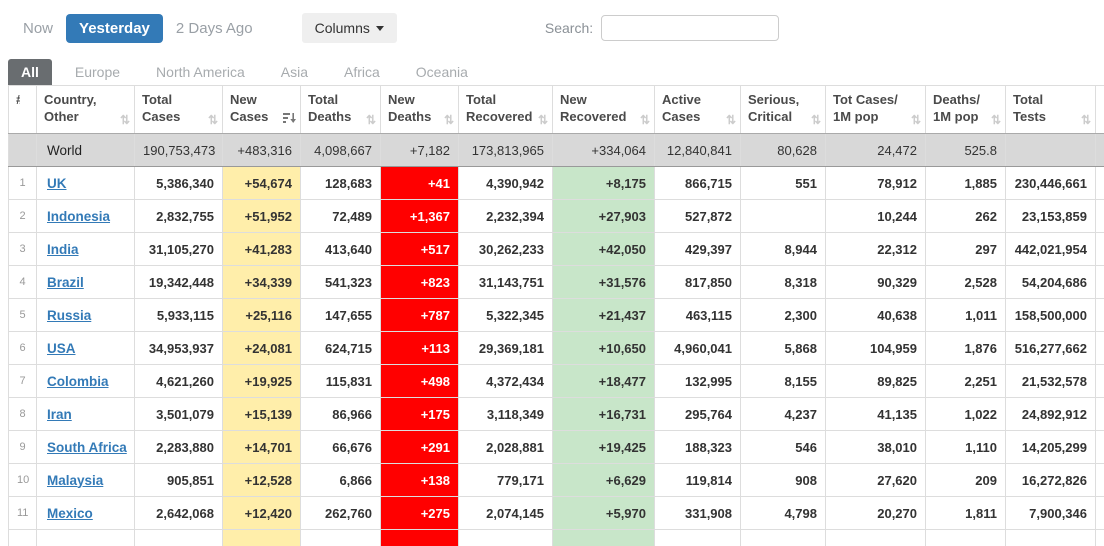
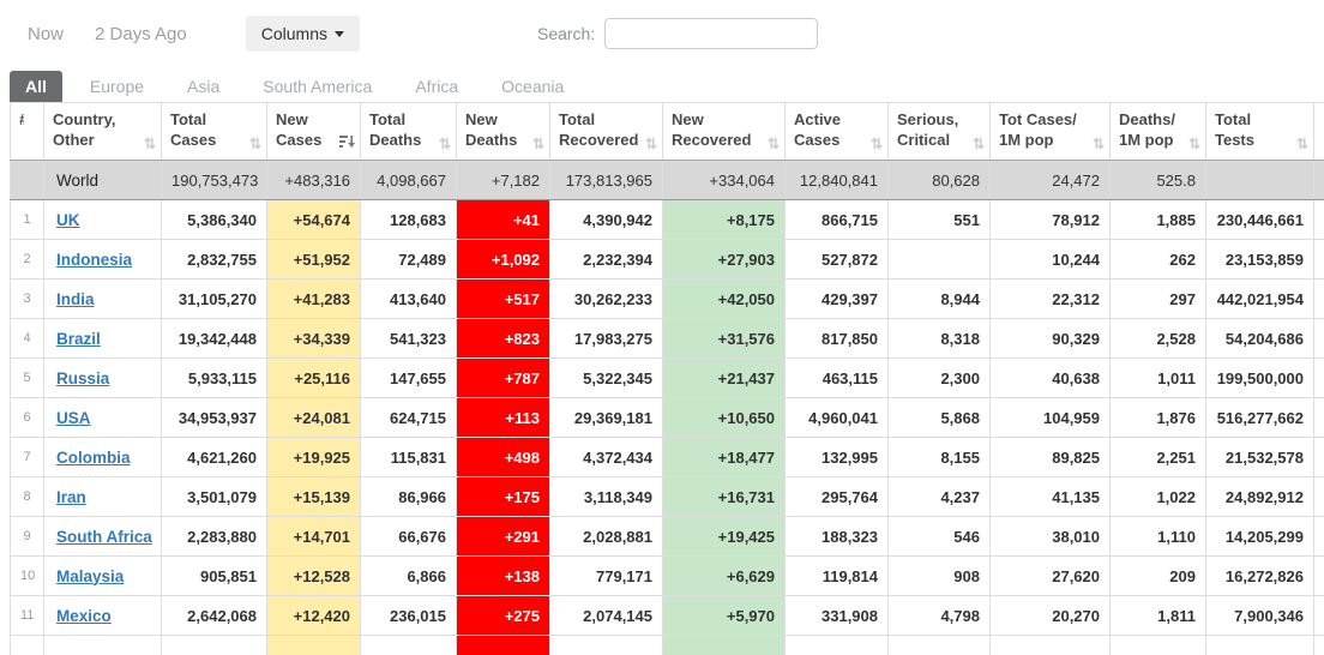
  Now
- Yesterday
  2 Days Ago
  Columns
  Search:
  All
  Europe
- North America
  Asia
+ South America
  Africa
  Oceania
  #	Country,Other ⇅	TotalCases ⇅	NewCases	TotalDeaths ⇅	NewDeaths ⇅	TotalRecovered ⇅	NewRecovered ⇅	ActiveCases ⇅	Serious,Critical ⇅	Tot Cases/1M pop ⇅	Deaths/1M pop ⇅	TotalTests ⇅
  	World	190,753,473	+483,316	4,098,667	+7,182	173,813,965	+334,064	12,840,841	80,628	24,472	525.8
  1	UK	5,386,340	+54,674	128,683	+41	4,390,942	+8,175	866,715	551	78,912	1,885	230,446,661
- 2	Indonesia	2,832,755	+51,952	72,489	+1,367	2,232,394	+27,903	527,872		10,244	262	23,153,859
+ 2	Indonesia	2,832,755	+51,952	72,489	+1,092	2,232,394	+27,903	527,872		10,244	262	23,153,859
  3	India	31,105,270	+41,283	413,640	+517	30,262,233	+42,050	429,397	8,944	22,312	297	442,021,954
- 4	Brazil	19,342,448	+34,339	541,323	+823	31,143,751	+31,576	817,850	8,318	90,329	2,528	54,204,686
+ 4	Brazil	19,342,448	+34,339	541,323	+823	17,983,275	+31,576	817,850	8,318	90,329	2,528	54,204,686
- 5	Russia	5,933,115	+25,116	147,655	+787	5,322,345	+21,437	463,115	2,300	40,638	1,011	158,500,000
+ 5	Russia	5,933,115	+25,116	147,655	+787	5,322,345	+21,437	463,115	2,300	40,638	1,011	199,500,000
  6	USA	34,953,937	+24,081	624,715	+113	29,369,181	+10,650	4,960,041	5,868	104,959	1,876	516,277,662
  7	Colombia	4,621,260	+19,925	115,831	+498	4,372,434	+18,477	132,995	8,155	89,825	2,251	21,532,578
  8	Iran	3,501,079	+15,139	86,966	+175	3,118,349	+16,731	295,764	4,237	41,135	1,022	24,892,912
  9	South Africa	2,283,880	+14,701	66,676	+291	2,028,881	+19,425	188,323	546	38,010	1,110	14,205,299
  10	Malaysia	905,851	+12,528	6,866	+138	779,171	+6,629	119,814	908	27,620	209	16,272,826
- 11	Mexico	2,642,068	+12,420	262,760	+275	2,074,145	+5,970	331,908	4,798	20,270	1,811	7,900,346
+ 11	Mexico	2,642,068	+12,420	236,015	+275	2,074,145	+5,970	331,908	4,798	20,270	1,811	7,900,346
